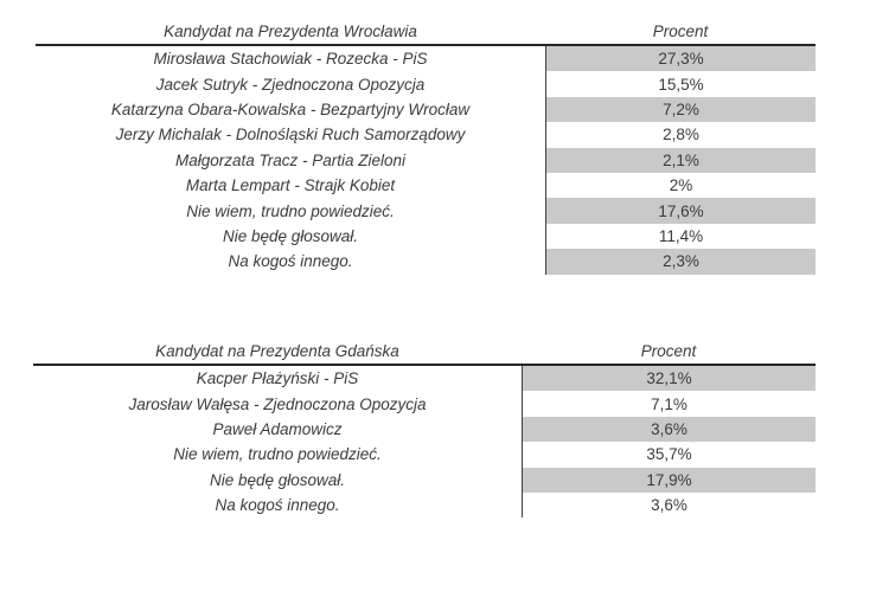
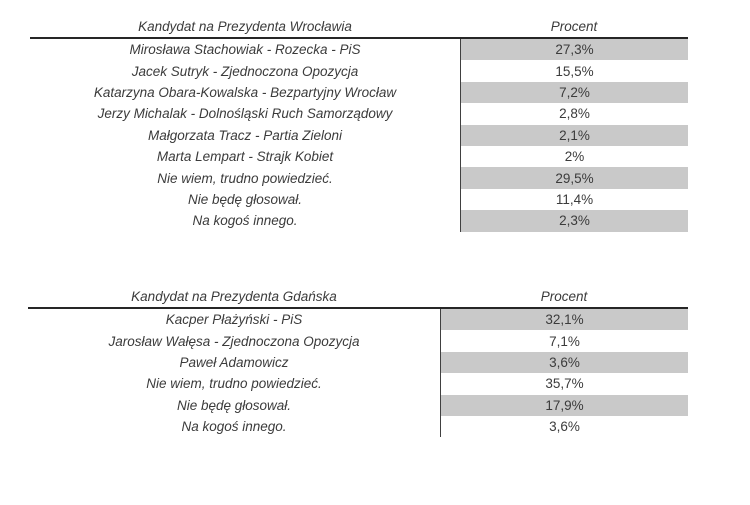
  Kandydat na Prezydenta Wrocławia
  Procent
  Mirosława Stachowiak - Rozecka - PiS
  27,3%
  Jacek Sutryk - Zjednoczona Opozycja
  15,5%
  Katarzyna Obara-Kowalska - Bezpartyjny Wrocław
  7,2%
  Jerzy Michalak - Dolnośląski Ruch Samorządowy
  2,8%
  Małgorzata Tracz - Partia Zieloni
  2,1%
  Marta Lempart - Strajk Kobiet
  2%
  Nie wiem, trudno powiedzieć.
- 17,6%
+ 29,5%
  Nie będę głosował.
  11,4%
  Na kogoś innego.
  2,3%
  Kandydat na Prezydenta Gdańska
  Procent
  Kacper Płażyński - PiS
  32,1%
  Jarosław Wałęsa - Zjednoczona Opozycja
  7,1%
  Paweł Adamowicz
  3,6%
  Nie wiem, trudno powiedzieć.
  35,7%
  Nie będę głosował.
  17,9%
  Na kogoś innego.
  3,6%
